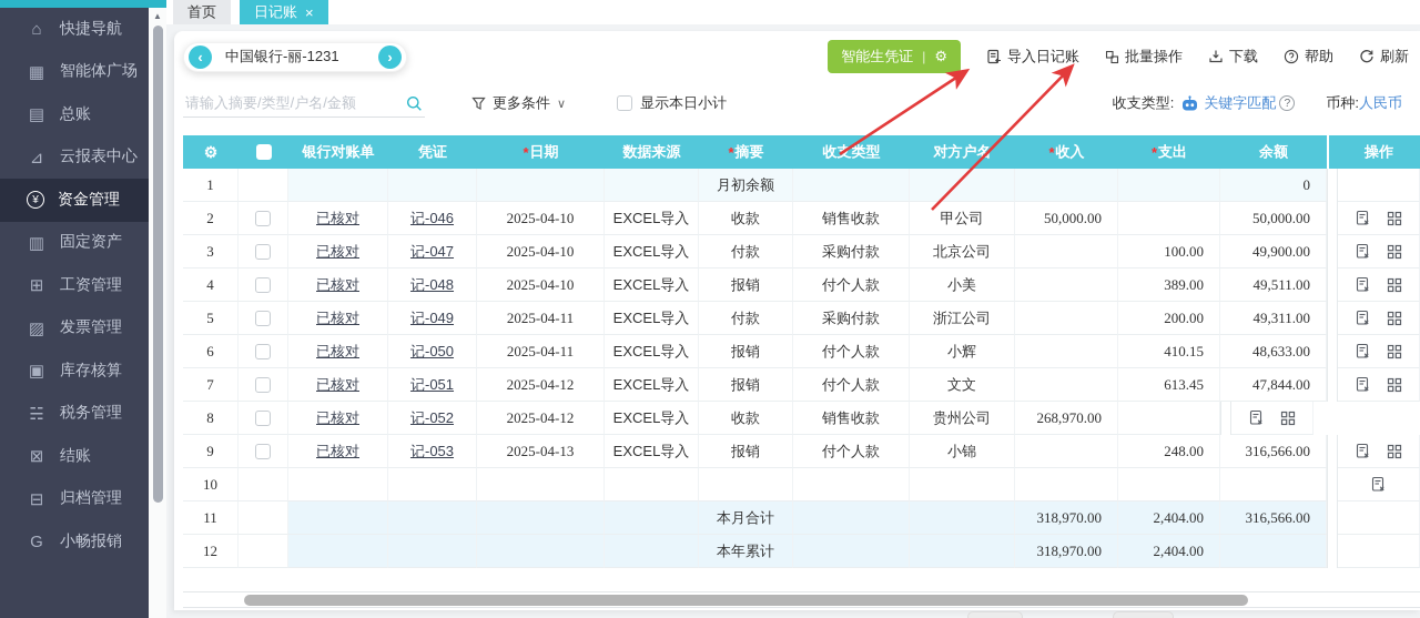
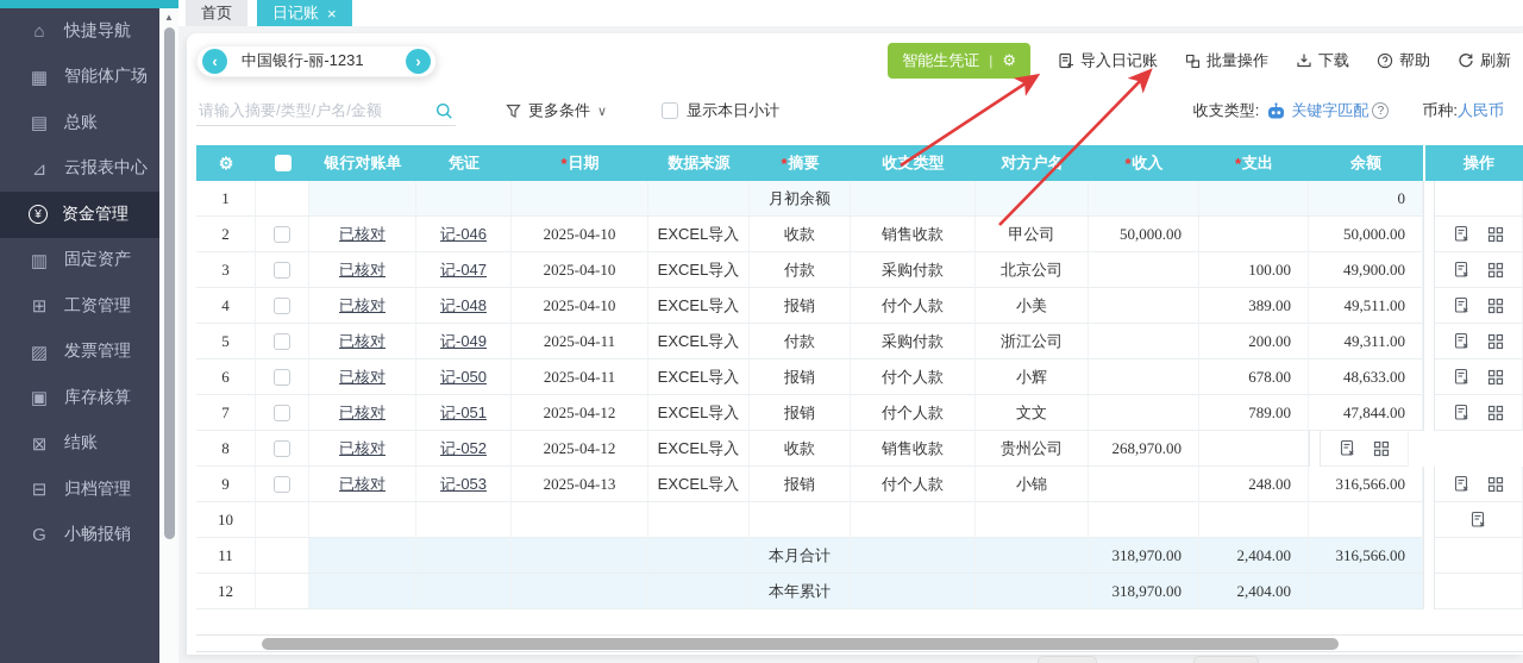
  ⌂
  快捷导航
  ▦
  智能体广场
  ▤
  总账
  ⊿
  云报表中心
  ¥
  资金管理
  ▥
  固定资产
  ⊞
  工资管理
  ▨
  发票管理
  ▣
  库存核算
- ☵
- 税务管理
  ⊠
  结账
  ⊟
  归档管理
  G
  小畅报销
  ▲
  首页
  日记账
  ×
  ‹
  中国银行-丽-1231
  ›
  智能生凭证
  |
  ⚙
  导入日记账
  批量操作
  下载
  帮助
  刷新
  请输入摘要/类型/户名/金额
  更多条件
  ∨
  显示本日小计
  收支类型:
  关键字匹配
  ?
  币种:
  人民币
  ⚙
  银行对账单
  凭证
  *
  日期
  数据来源
  *
  摘要
  收类型
  对方户名
  *
  收入
  *
  支出
  余额
  操作
  1
  月初余额
  0
  2
  已核对
  记-046
  2025-04-10
  EXCEL导入
  收款
  销售收款
  甲公司
  50,000.00
  50,000.00
  3
  已核对
  记-047
  2025-04-10
  EXCEL导入
  付款
  采购付款
  北京公司
  100.00
  49,900.00
  4
  已核对
  记-048
  2025-04-10
  EXCEL导入
  报销
  付个人款
  小美
  389.00
  49,511.00
  5
  已核对
  记-049
  2025-04-11
  EXCEL导入
  付款
  采购付款
  浙江公司
  200.00
  49,311.00
  6
  已核对
  记-050
  2025-04-11
  EXCEL导入
  报销
  付个人款
  小辉
- 410.15
+ 678.00
  48,633.00
  7
  已核对
  记-051
  2025-04-12
  EXCEL导入
  报销
  付个人款
  文文
- 613.45
+ 789.00
  47,844.00
  8
  已核对
  记-052
  2025-04-12
  EXCEL导入
  收款
  销售收款
  贵州公司
  268,970.00
  9
  已核对
  记-053
  2025-04-13
  EXCEL导入
  报销
  付个人款
  小锦
  248.00
  316,566.00
  10
  11
  本月合计
  318,970.00
  2,404.00
  316,566.00
  12
  本年累计
  318,970.00
  2,404.00
